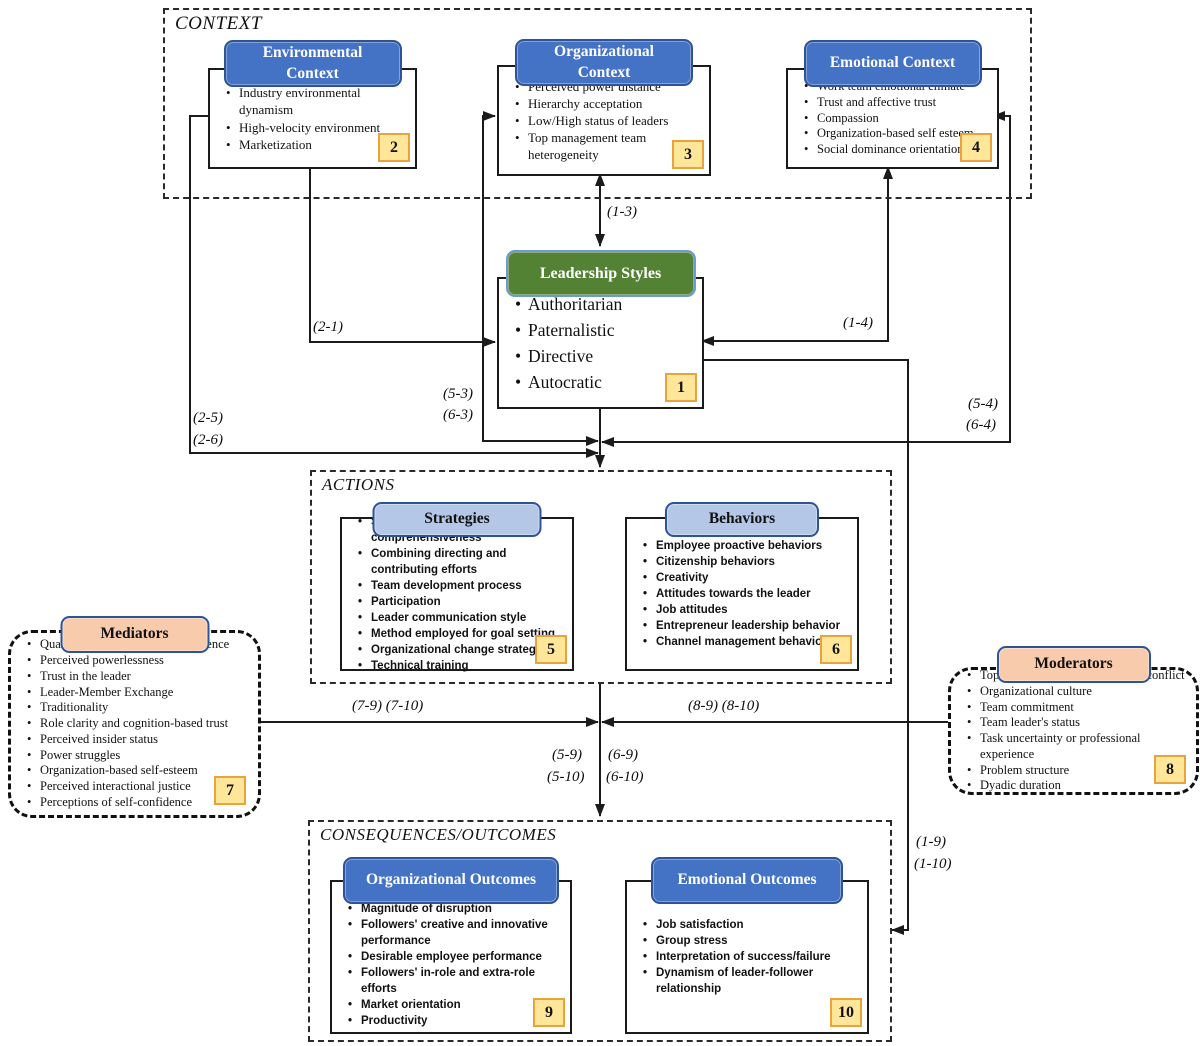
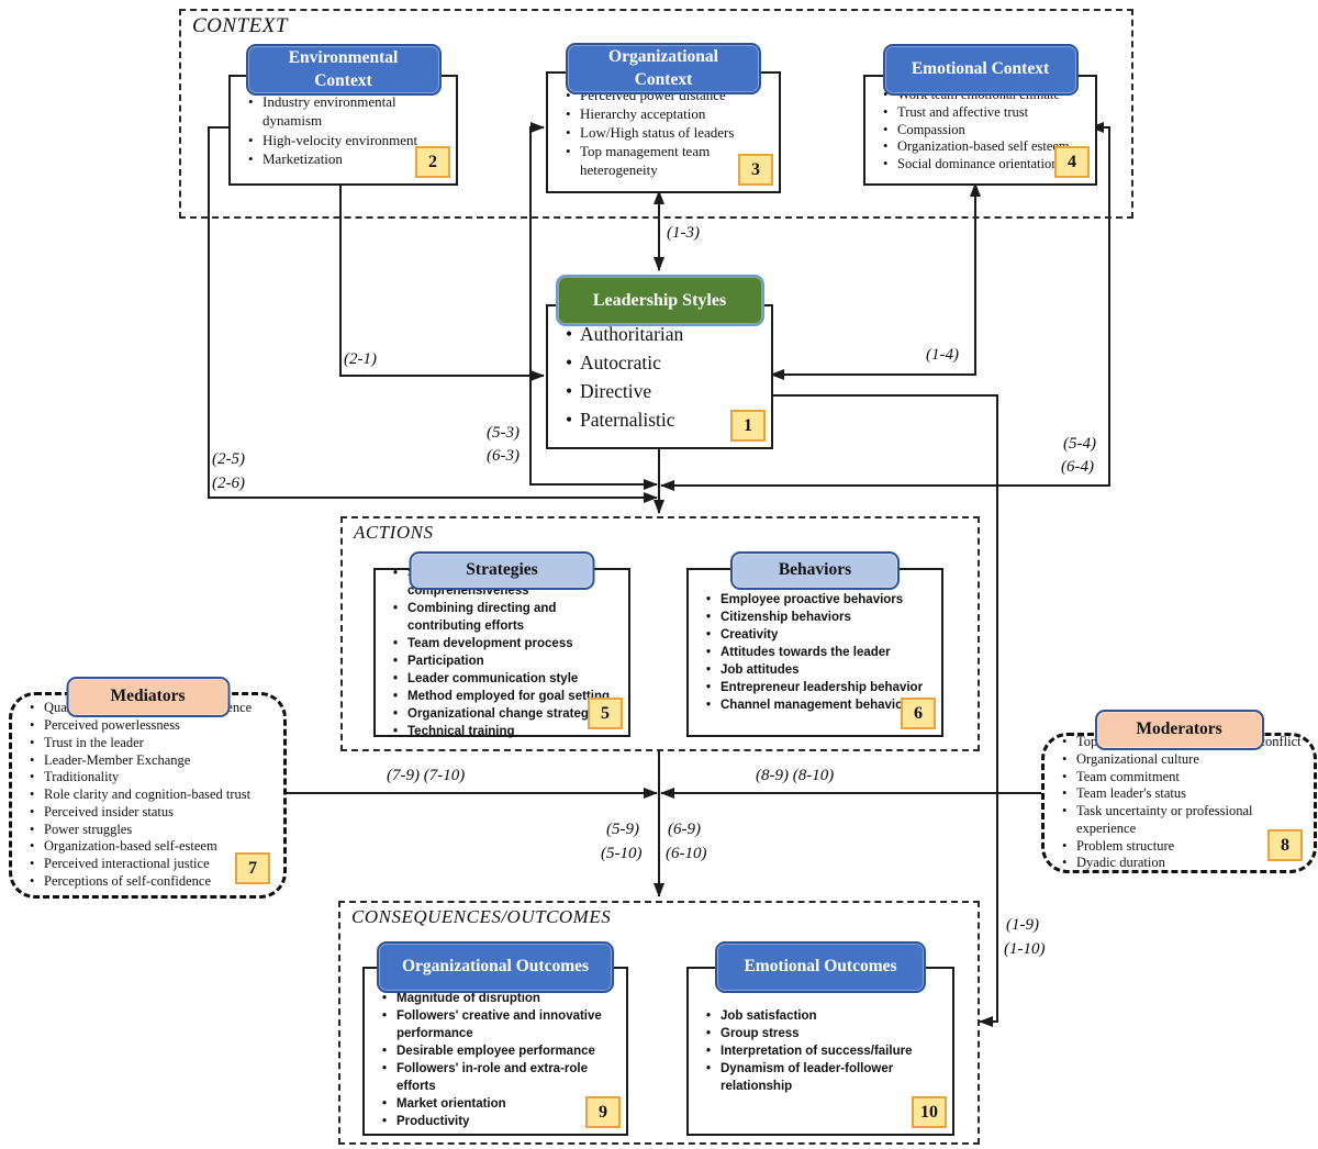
  CONTEXT
  ACTIONS
  CONSEQUENCES/OUTCOMES
  Environmental Context
  Industry environmental dynamism
  High-velocity environment
  Marketization
  2
  Organizational Context
  Perceived power distance
  Hierarchy acceptation
  Low/High status of leaders
  Top management team heterogeneity
  3
  Emotional Context
  Trust and affective trust
  Compassion
  Organization-based self este
  Social dominance orientatio
  4
  Leadership Styles
  Authoritarian
- Paternalistic
+ Autocratic
  Directive
- Autocratic
+ Paternalistic
  1
  Strategies
  Combining directing and contributing efforts
  Team development process
  Participation
  Leader communication style
  Method employed for goal set
  Organizational change strateg
  Technical training
  5
  Behaviors
  Employee proactive behaviors
  Citizenship behaviors
  Creativity
  Attitudes towards the leader
  Job attitudes
  Entrepreneur leadership behavior
  Channel management behavio
  6
  Mediators
  Perceived powerlessness
  Trust in the leader
  Leader-Member Exchange
  Traditionality
  Role clarity and cognition-based trust
  Perceived insider status
  Power struggles
  Organization-based self-esteem
  Perceived interactional justice
  Perceptions of self-confidence
  7
  Moderators
  Organizational culture
  Team commitment
  Team leader's status
  Task uncertainty or professional experience
  Problem structure
  Dyadic duration
  8
  Organizational Outcomes
  Magnitude of disruption
  Followers' creative and innovative performance
  Desirable employee performance
  Followers' in-role and extra-role efforts
  Market orientation
  Productivity
  9
  Emotional Outcomes
  Job satisfaction
  Group stress
  Interpretation of success/failure
  Dynamism of leader-follower relationship
  10
  (1-3)
  (2-1)
  (1-4)
  (5-3)
  (6-3)
  (2-5)
  (2-6)
  (5-4)
  (6-4)
  (7-9) (7-10)
  (8-9) (8-10)
  (5-9)
  (5-10)
  (6-9)
  (6-10)
  (1-9)
  (1-10)
